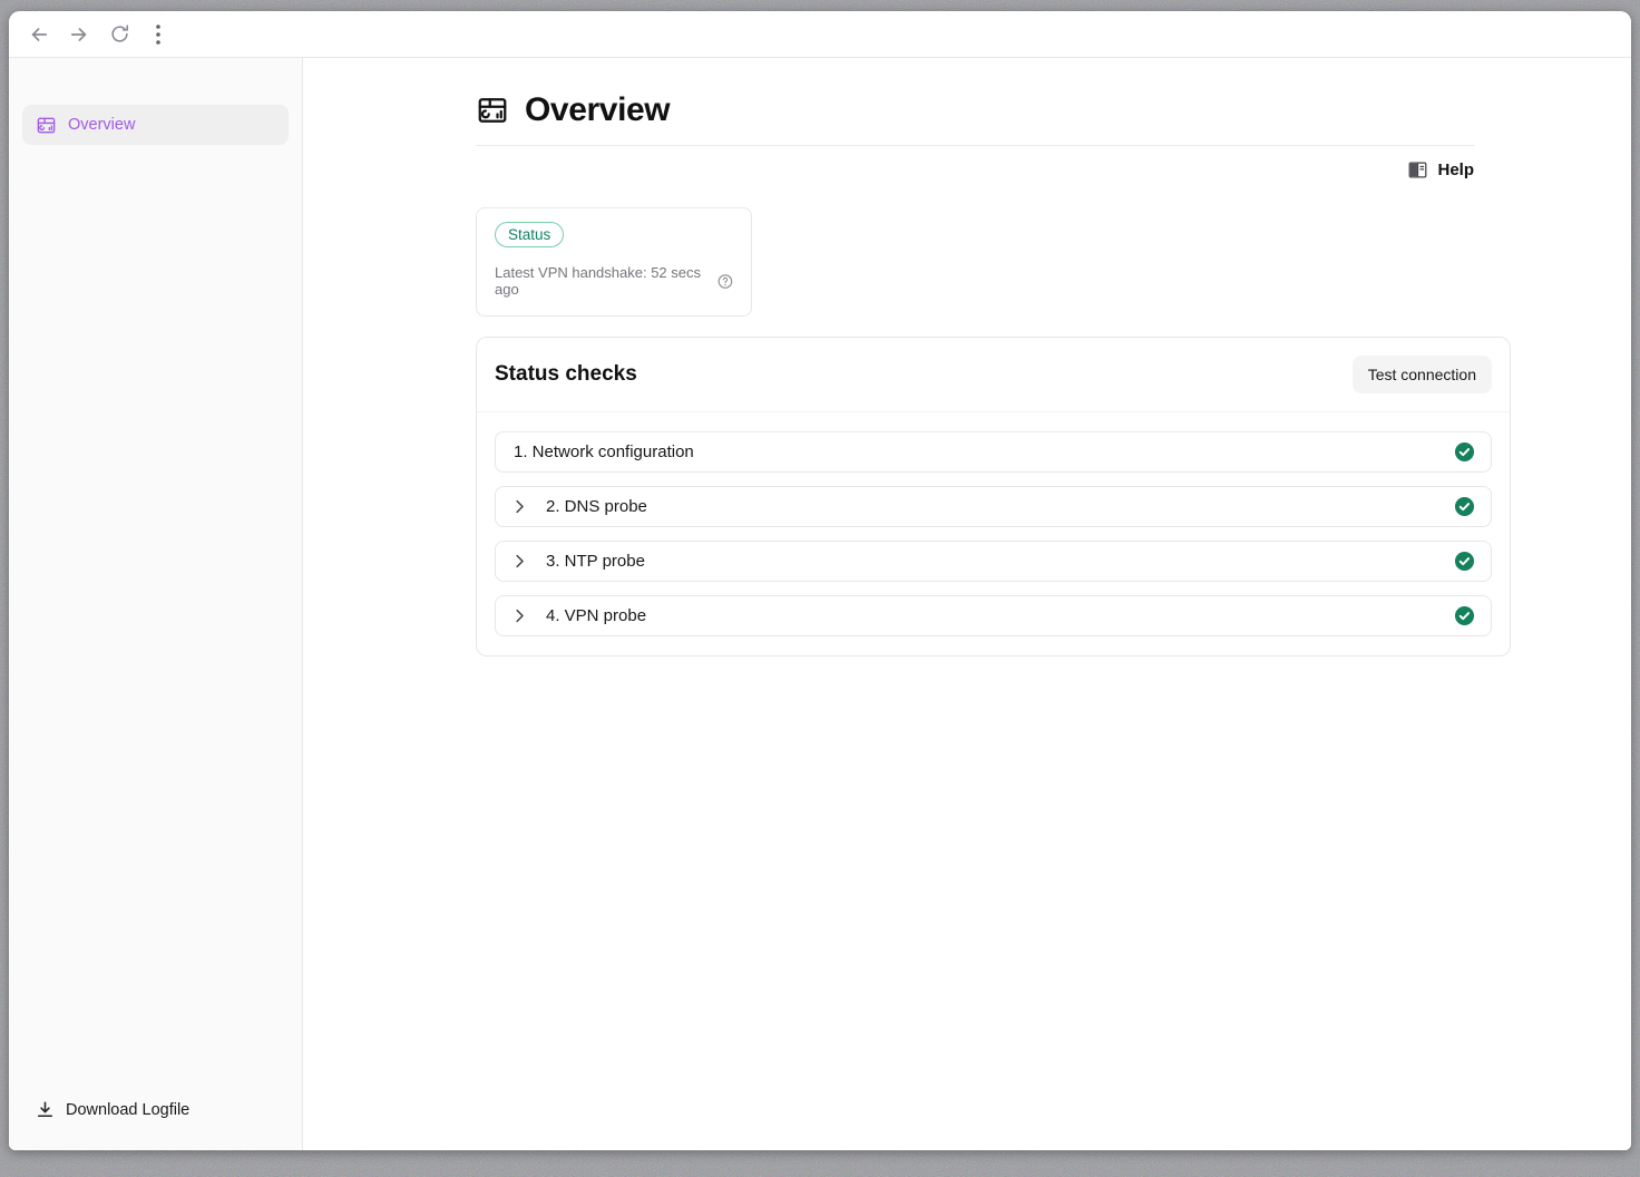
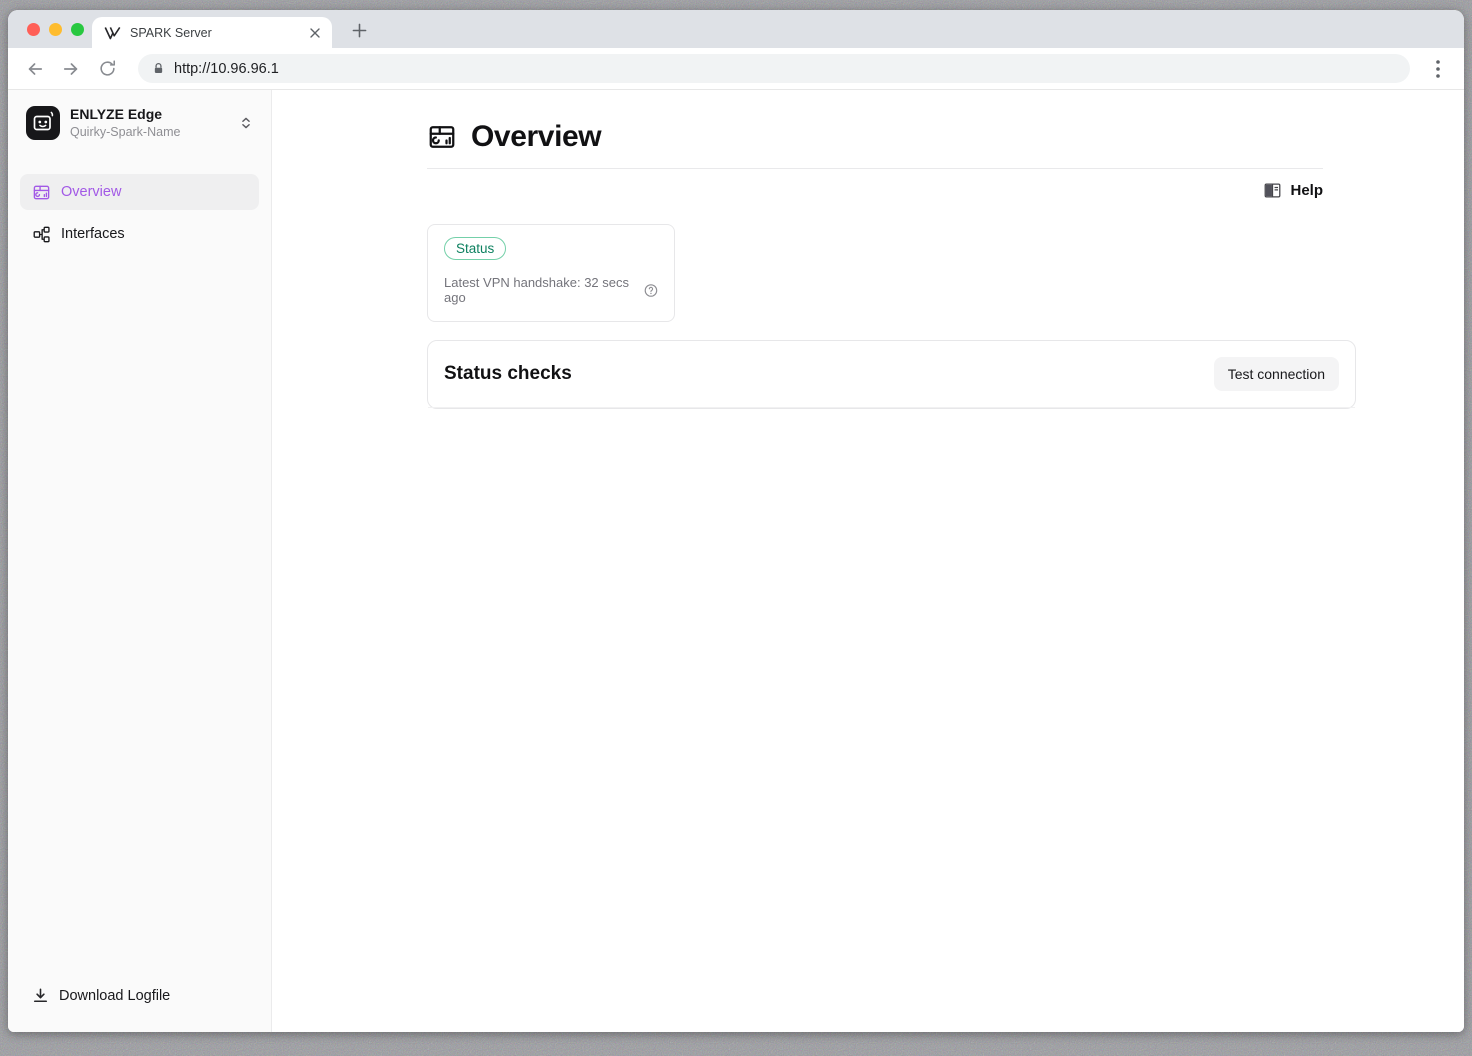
+ SPARK Server
+ http://10.96.96.1
+ ENLYZE Edge
+ Quirky-Spark-Name
  Overview
+ Interfaces
  Download Logfile
  Overview
  Help
  Status
- Latest VPN handshake: 52 secs ago
+ Latest VPN handshake: 32 secs ago
  Status checks
  Test connection
- 1. Network configuration
- 2. DNS probe
- 3. NTP probe
- 4. VPN probe
